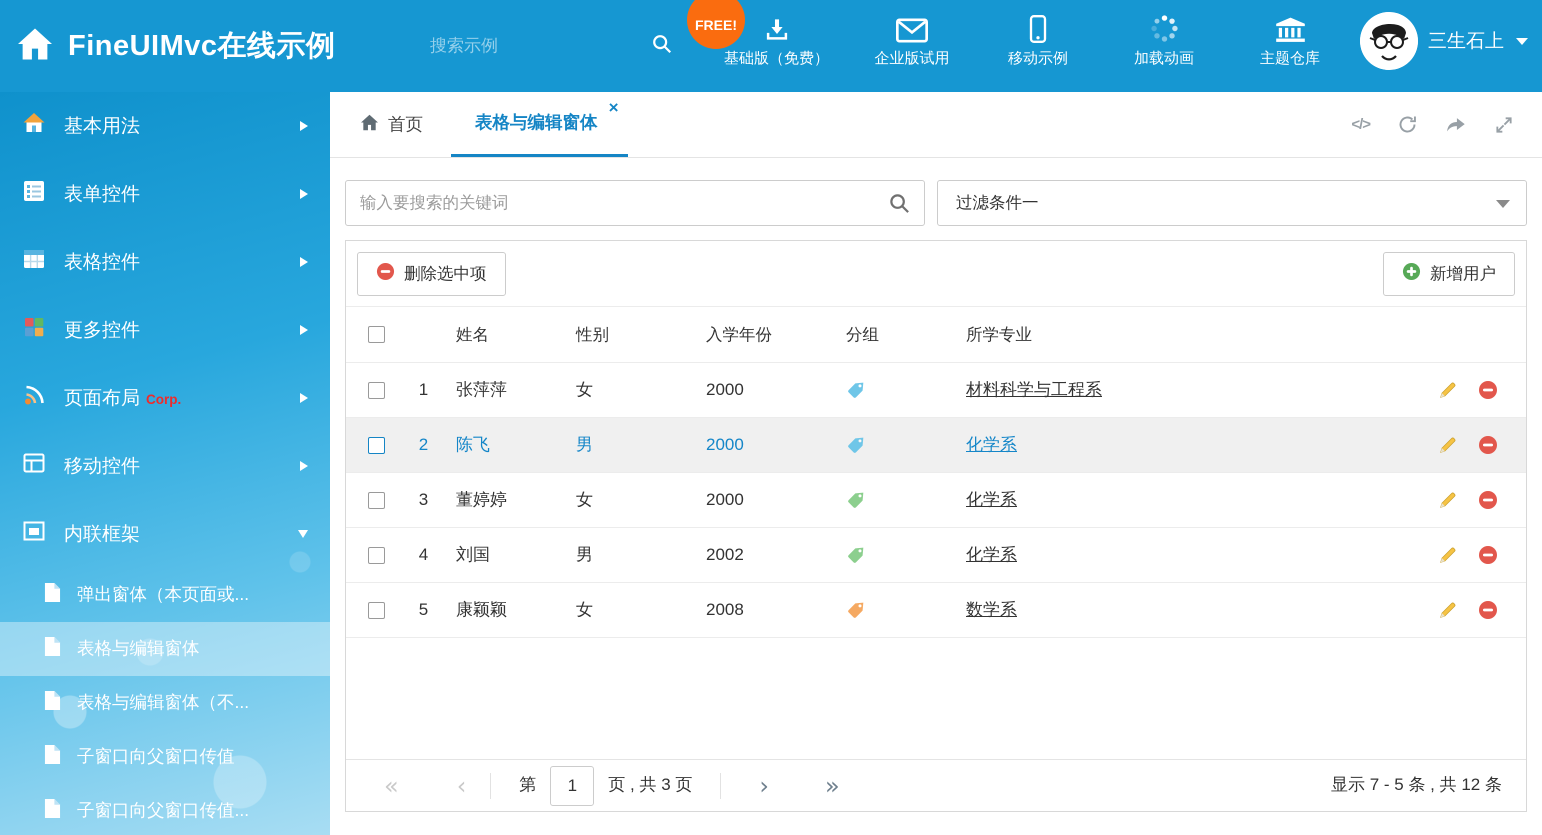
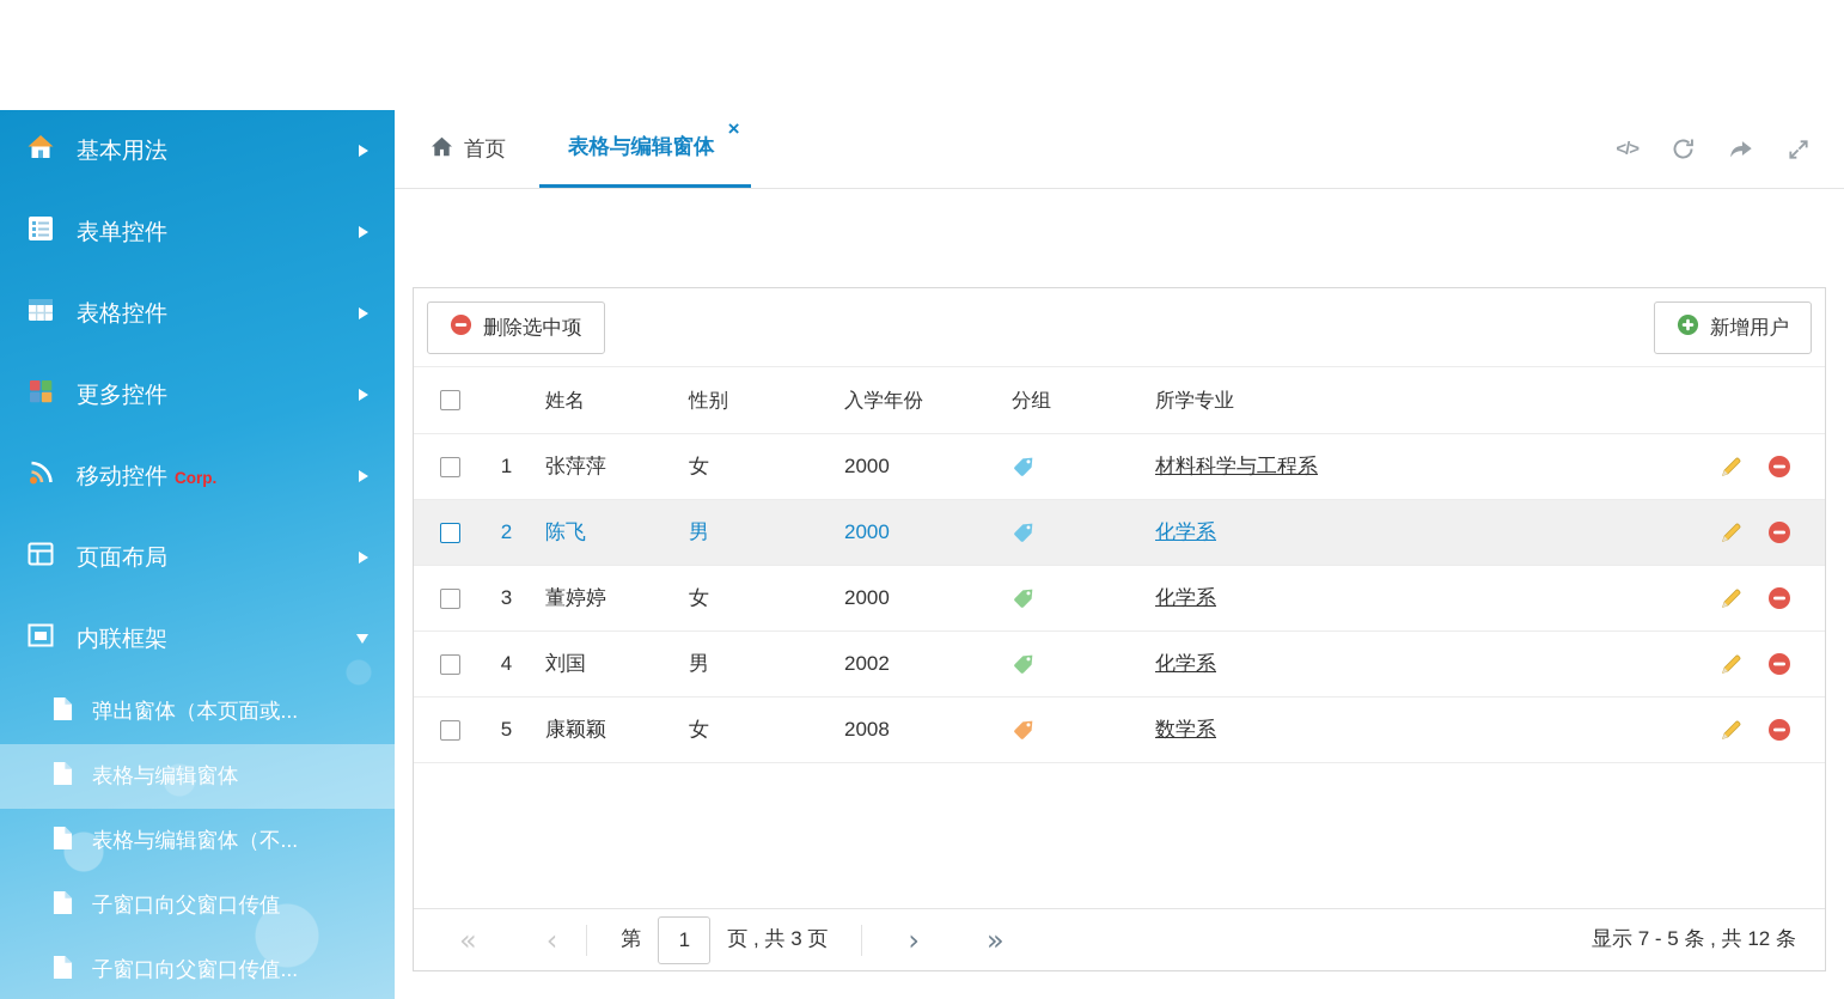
- FineUIMvc在线示例
- 搜索示例
- FREE!
- 基础版（免费）
- 企业版试用
- 移动示例
- 加载动画
- 主题仓库
- 三生石上
  基本用法
  表单控件
  表格控件
  更多控件
- 页面布局
+ 移动控件
  Corp.
- 移动控件
+ 页面布局
  内联框架
  弹出窗体（本页面或...
  表格与编辑窗体
  表格与编辑窗体（不...
  子窗口向父窗口传值
  子窗口向父窗口传值...
  首页
  表格与编辑窗体
  ×
  </>
- 输入要搜索的关键词
- 过滤条件一
  删除选中项
  新增用户
  姓名
  性别
  入学年份
  分组
  所学专业
  1
  张萍萍
  女
  2000
  材料科学与工程系
  2
  陈飞
  男
  2000
  化学系
  3
  董婷婷
  女
  2000
  化学系
  4
  刘国
  男
  2002
  化学系
  5
  康颖颖
  女
  2008
  数学系
  «
  ‹
  第
  1
  页 , 共 3 页
  ›
  »
  显示 7 - 5 条 , 共 12 条
